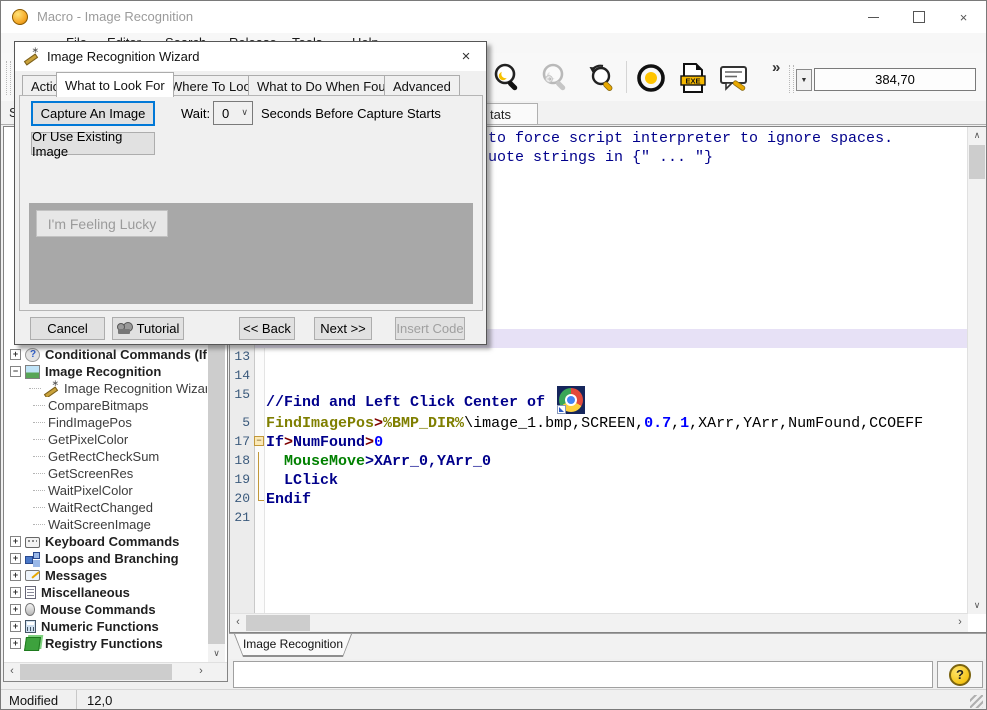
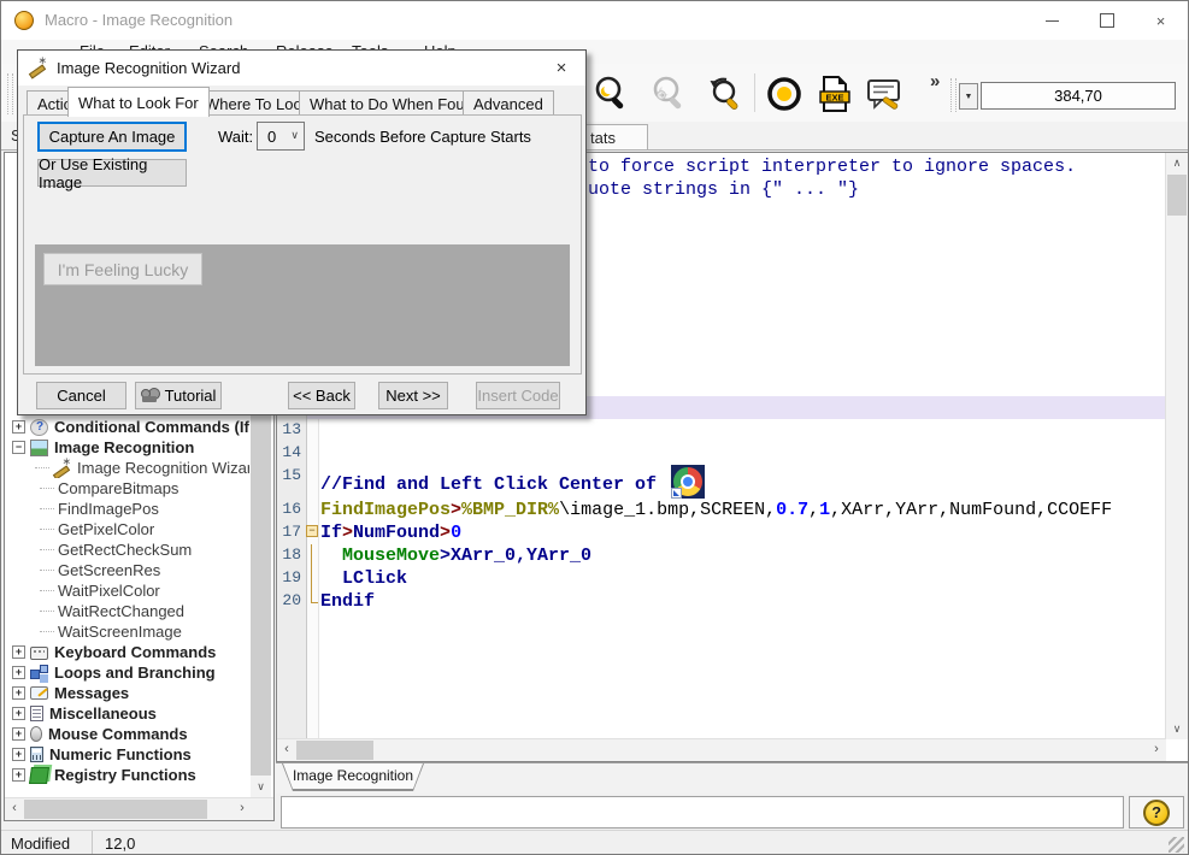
  Macro - Image Recognition
  ×
  EXE
  »
  384,70
  tats
  +
  Conditional Commands (If
  −
  Image Recognition
  Image Recognition Wiza
  CompareBitmaps
  FindImagePos
  GetPixelColor
  GetRectCheckSum
  GetScreenRes
  WaitPixelColor
  WaitRectChanged
  WaitScreenImage
  +
  Keyboard Commands
  +
  Loops and Branching
  +
  Messages
  +
  Miscellaneous
  +
  Mouse Commands
  +
  Numeric Functions
  +
  Registry Functions
  ∨
  ‹
  ›
  to force script interpreter to ignore spaces.
  uote strings in {" ... "}
  13
  14
  15
  //Find and Left Click Center of
- 5
+ 16
  FindImagePos>%BMP_DIR%\image_1.bmp,SCREEN,0.7,1,XArr,YArr,NumFound,CCOEFF
  17
  −
  If>NumFound>0
  18
  MouseMove>XArr_0,YArr_0
  19
  LClick
  20
  Endif
- 21
  ∧
  ∨
  ‹
  ›
  Image Recognition
  ?
  Modified
  12,0
  Image Recognition Wizard
  ×
  What to Look For
  Where To Lo
  What to Do When Fou
  Advanced
  Capture An Image
  Wait:
  0
  ∨
  Seconds Before Capture Starts
  Or Use Existing Image
  I'm Feeling Lucky
  Cancel
  Tutorial
  << Back
  Next >>
  Insert Code
